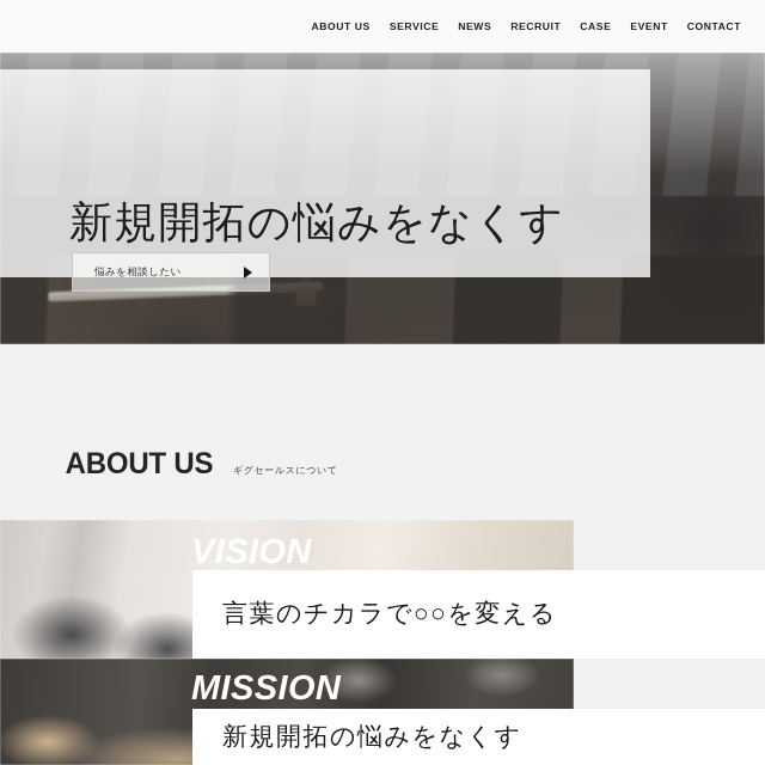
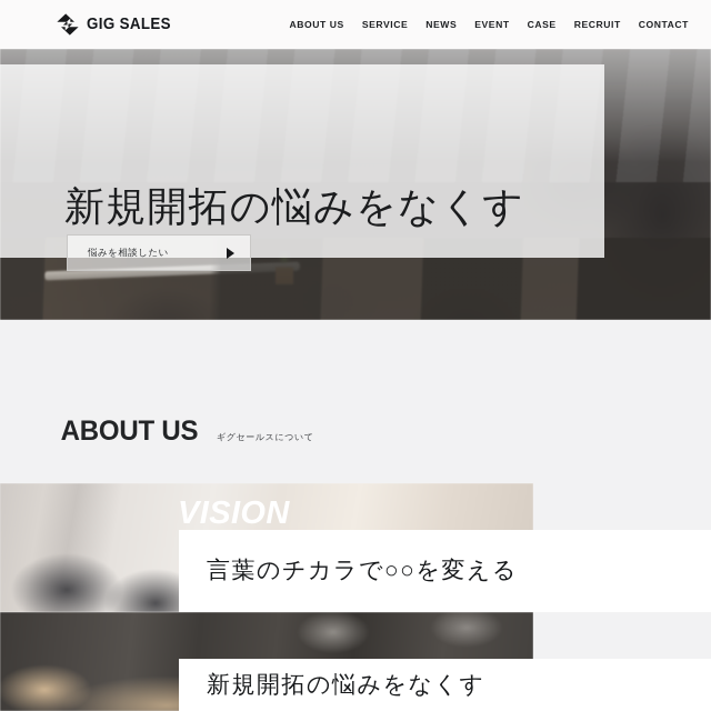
+ GIG SALES
  ABOUT US
  SERVICE
  NEWS
- RECRUIT
+ EVENT
  CASE
- EVENT
+ RECRUIT
  CONTACT
  新規開拓の悩みをなくす
  悩みを相談したい
  ABOUT US
  ギグセールスについて
  VISION
  言葉のチカラで○○を変える
- MISSION
  新規開拓の悩みをなくす
